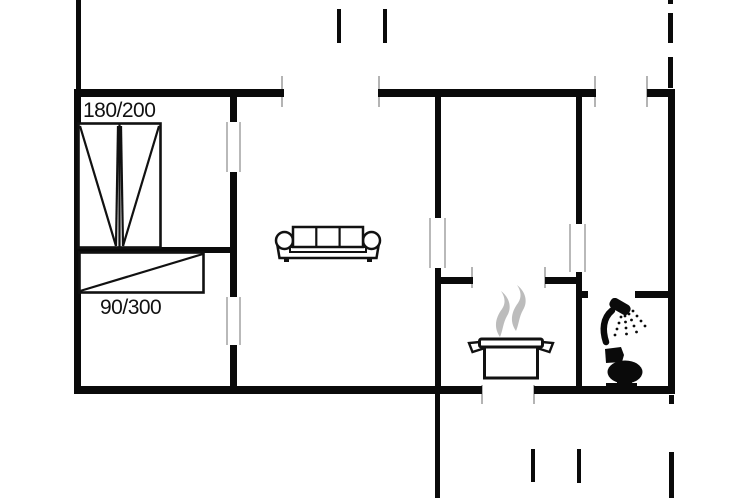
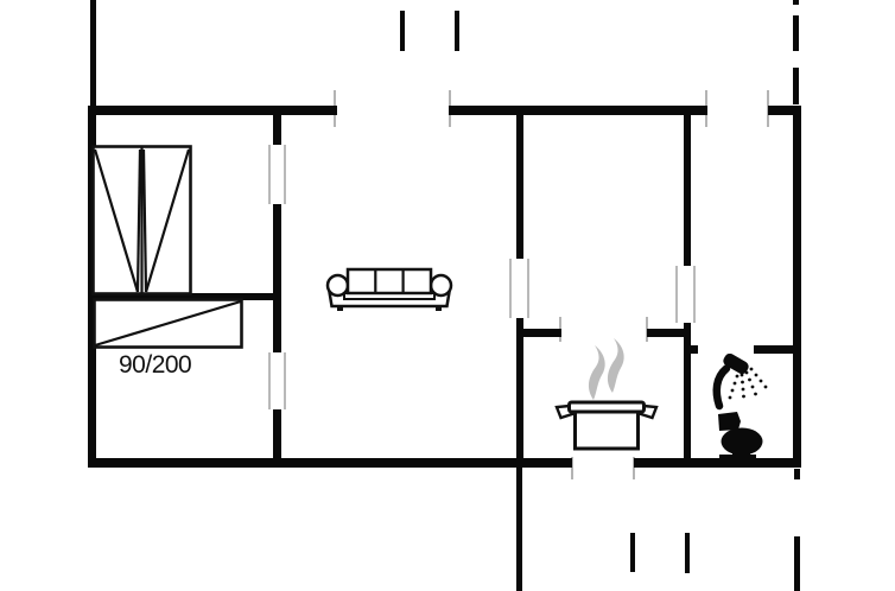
- 180/200
- 90/300
+ 90/200
